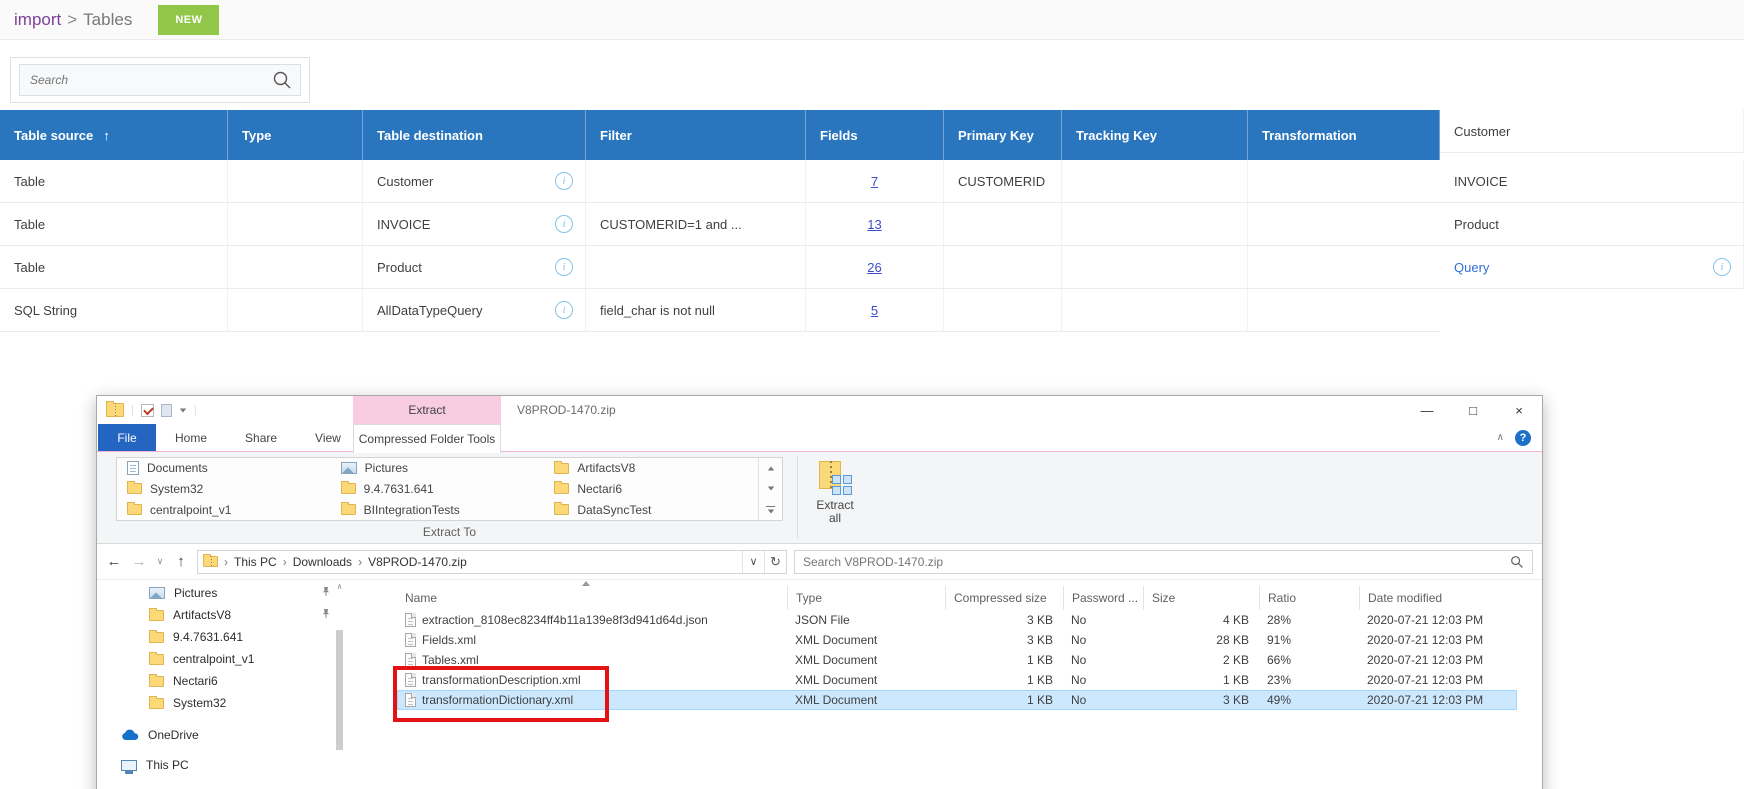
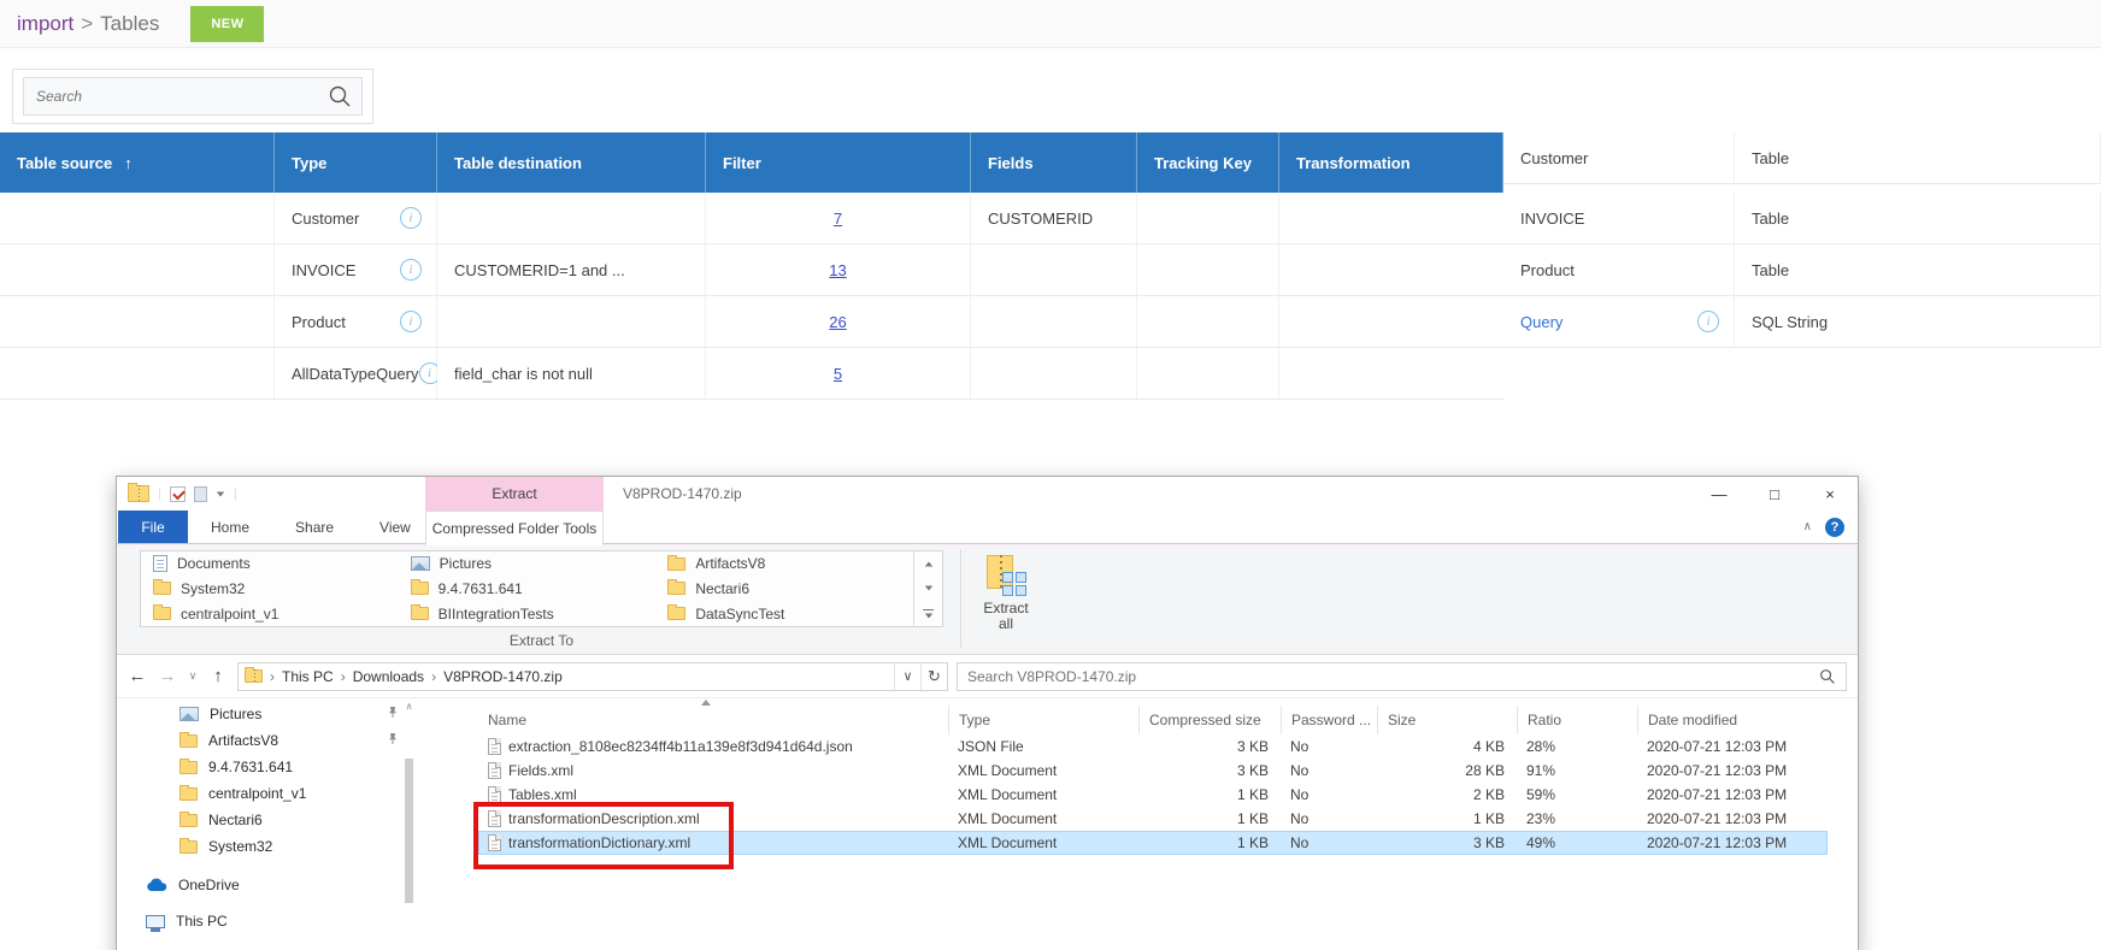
  import
  >
  Tables
  NEW
  Search
  Table source
  ↑
  Type
  Table destination
  Filter
  Fields
- Primary Key
  Tracking Key
  Transformation
  Customer
  Table
  Customer
  i
  7
  CUSTOMERID
  INVOICE
  Table
  INVOICE
  i
  CUSTOMERID=1 and ...
  13
  Product
  Table
  Product
  i
  26
  Query
  i
  SQL String
  AllDataTypeQuery
  i
  field_char is not null
  5
  |
  |
  Extract
  V8PROD-1470.zip
  —
  □
  ×
  File
  Home
  Share
  View
  Compressed Folder Tools
  ∧
  ?
  Documents
  Pictures
  ArtifactsV8
  System32
  9.4.7631.641
  Nectari6
  centralpoint_v1
  BIIntegrationTests
  DataSyncTest
  Extract To
  Extract all
  ←
  →
  ∨
  ↑
  ›
  This PC
  ›
  Downloads
  ›
  V8PROD-1470.zip
  ∨
  ↻
  Search V8PROD-1470.zip
  Pictures
  ArtifactsV8
  9.4.7631.641
  centralpoint_v1
  Nectari6
  System32
  OneDrive
  This PC
  ∧
  Name
  Type
  Compressed size
  Password ...
  Size
  Ratio
  Date modified
  extraction_8108ec8234ff4b11a139e8f3d941d64d.json
  JSON File
  3 KB
  No
  4 KB
  28%
  2020-07-21 12:03 PM
  Fields.xml
  XML Document
  3 KB
  No
  28 KB
  91%
  2020-07-21 12:03 PM
  Tables.xml
  XML Document
  1 KB
  No
  2 KB
- 66%
+ 59%
  2020-07-21 12:03 PM
  transformationDescription.xml
  XML Document
  1 KB
  No
  1 KB
  23%
  2020-07-21 12:03 PM
  transformationDictionary.xml
  XML Document
  1 KB
  No
  3 KB
  49%
  2020-07-21 12:03 PM
